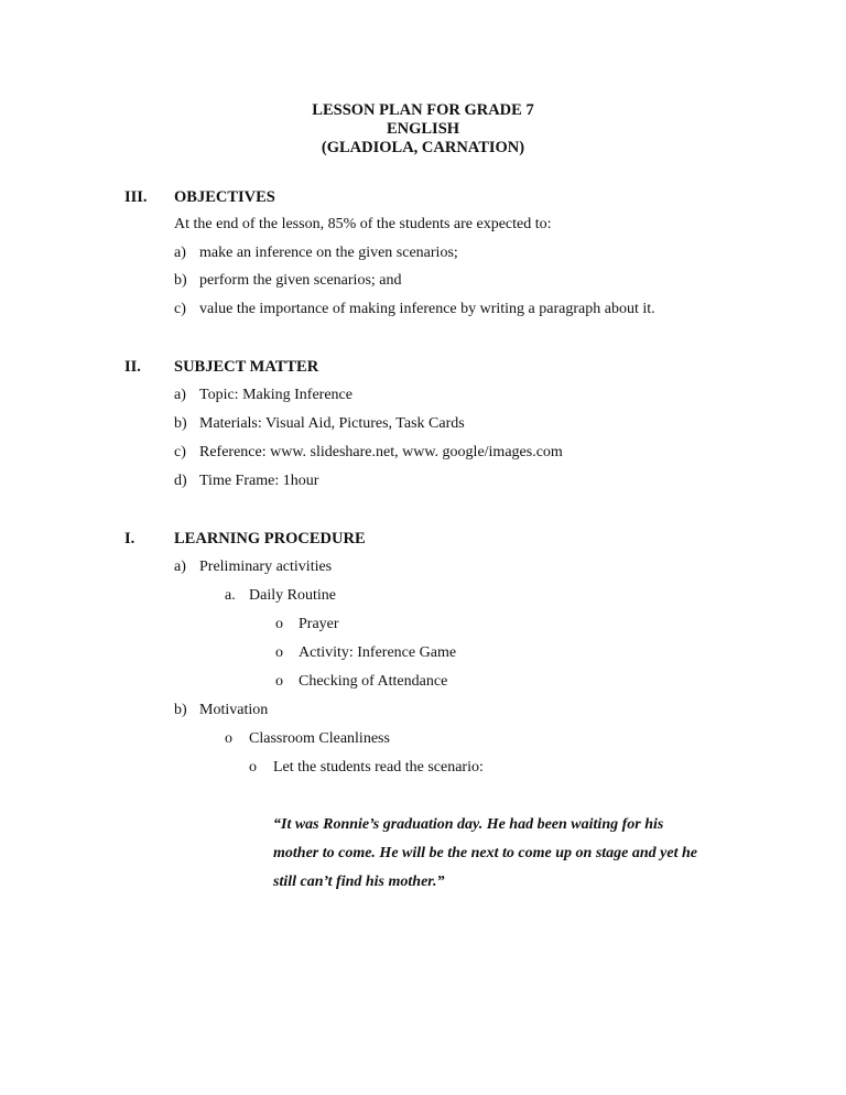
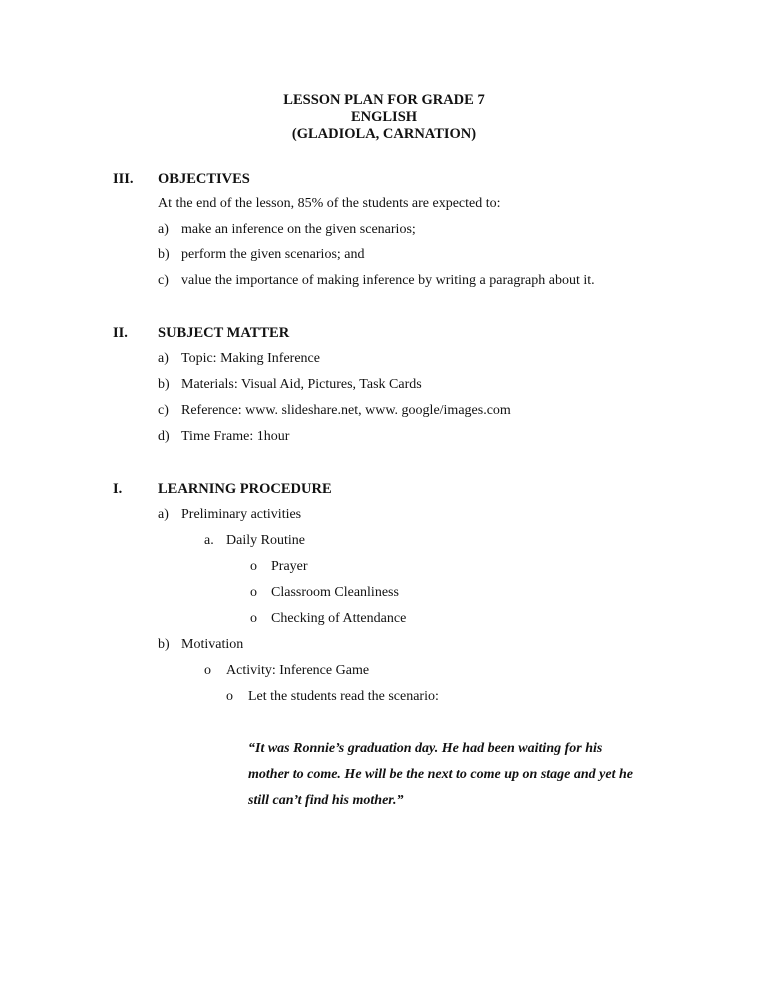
  LESSON PLAN FOR GRADE 7
  ENGLISH
  (GLADIOLA, CARNATION)
  III.
  OBJECTIVES
  At the end of the lesson, 85% of the students are expected to:
  a)
  make an inference on the given scenarios;
  b)
  perform the given scenarios; and
  c)
  value the importance of making inference by writing a paragraph about it.
  II.
  SUBJECT MATTER
  a)
  Topic: Making Inference
  b)
  Materials: Visual Aid, Pictures, Task Cards
  c)
  Reference: www. slideshare.net, www. google/images.com
  d)
  Time Frame: 1hour
  I.
  LEARNING PROCEDURE
  a)
  Preliminary activities
  a.
  Daily Routine
  o
  Prayer
  o
- Activity: Inference Game
+ Classroom Cleanliness
  o
  Checking of Attendance
  b)
  Motivation
  o
- Classroom Cleanliness
+ Activity: Inference Game
  o
  Let the students read the scenario:
  “It was Ronnie’s graduation day. He had been waiting for his
  mother to come. He will be the next to come up on stage and yet he
  still can’t find his mother.”
